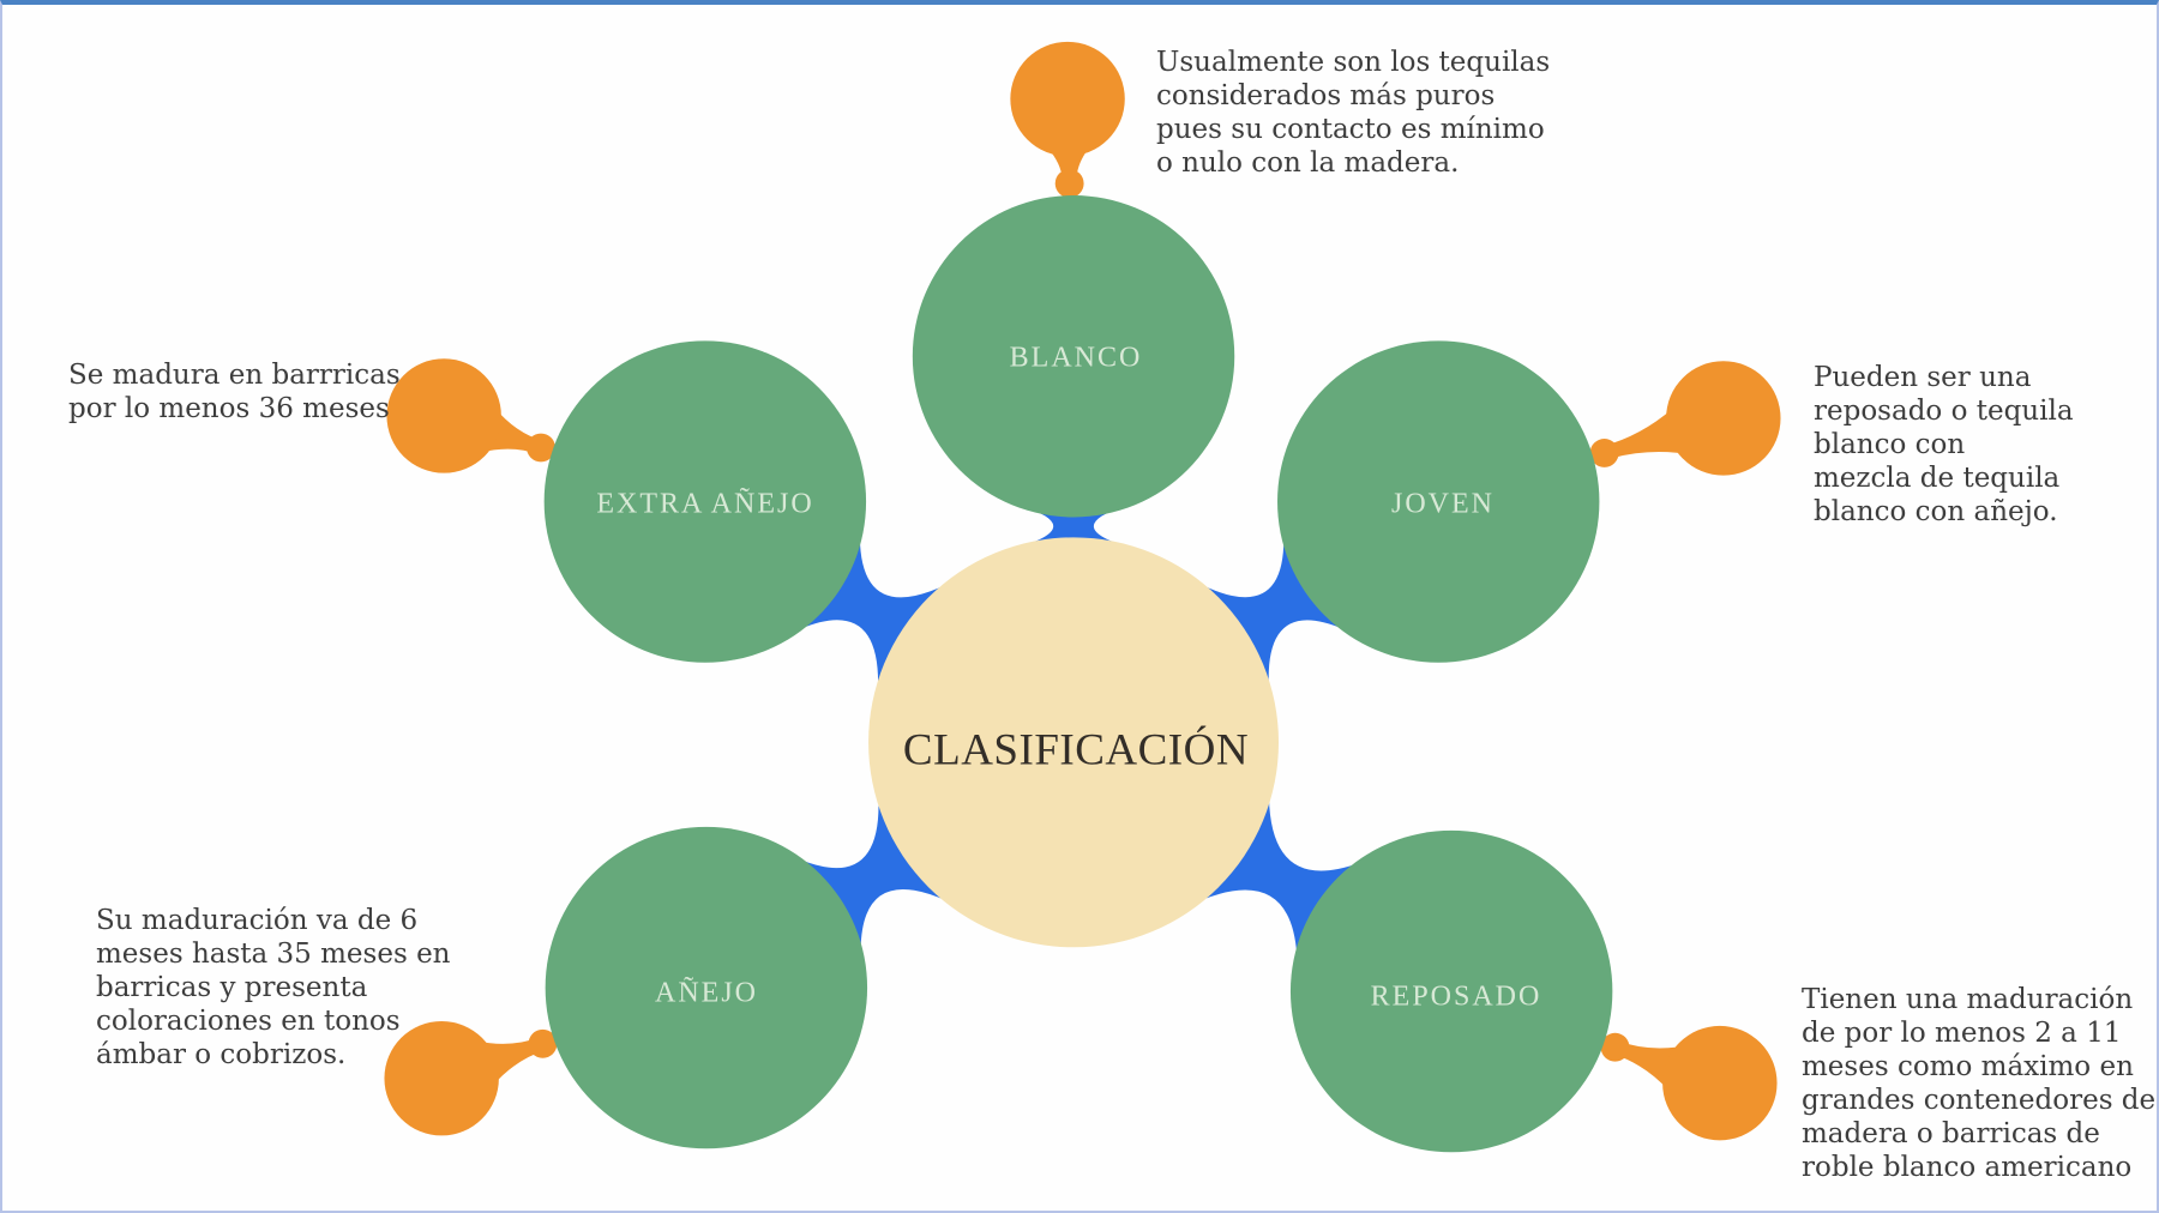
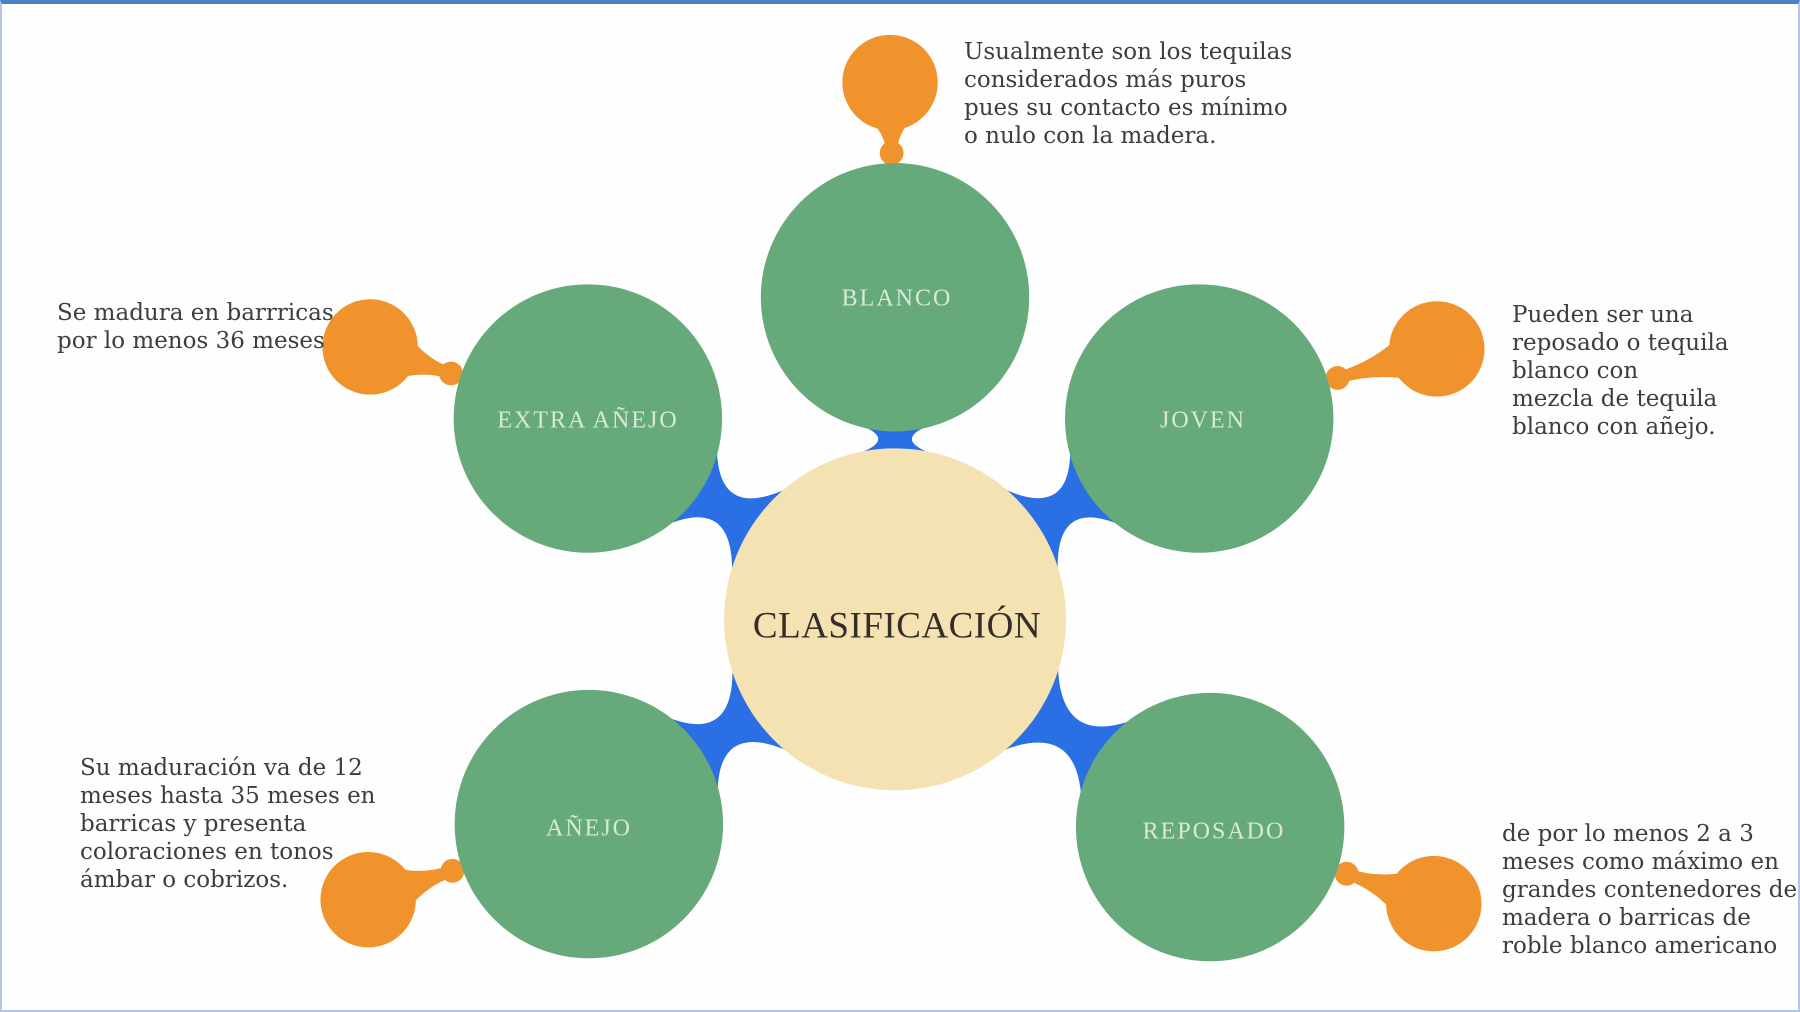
  CLASIFICACIÓN
  BLANCO
  JOVEN
  REPOSADO
  AÑEJO
  EXTRA AÑEJO
  Usualmente son los tequilas
  considerados más puros
  pues su contacto es mínimo
  o nulo con la madera.
  Pueden ser una
  reposado o tequila
  blanco con
  mezcla de tequila
  blanco con añejo.
- Tienen una maduración
- de por lo menos 2 a 11
+ de por lo menos 2 a 3
  meses como máximo en
  grandes contenedores de
  madera o barricas de
  roble blanco americano
- Su maduración va de 6
+ Su maduración va de 12
  meses hasta 35 meses en
  barricas y presenta
  coloraciones en tonos
  ámbar o cobrizos.
  Se madura en barrricas
  por lo menos 36 meses
